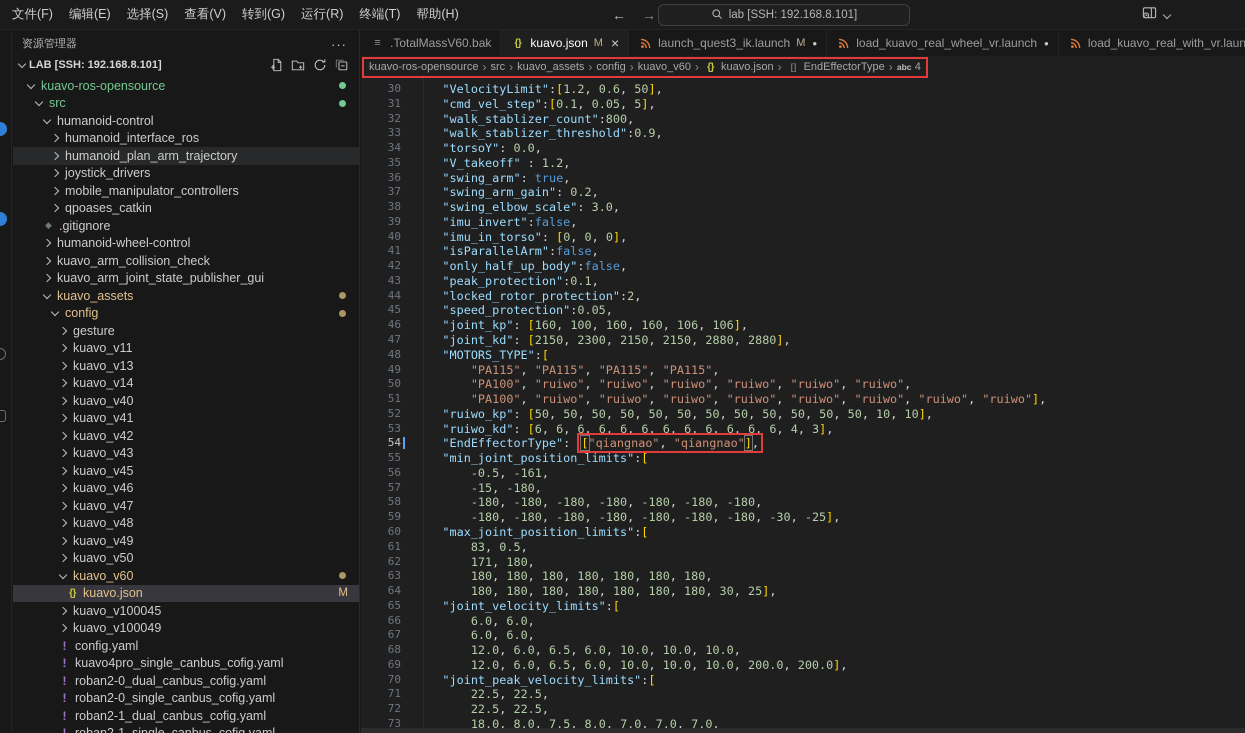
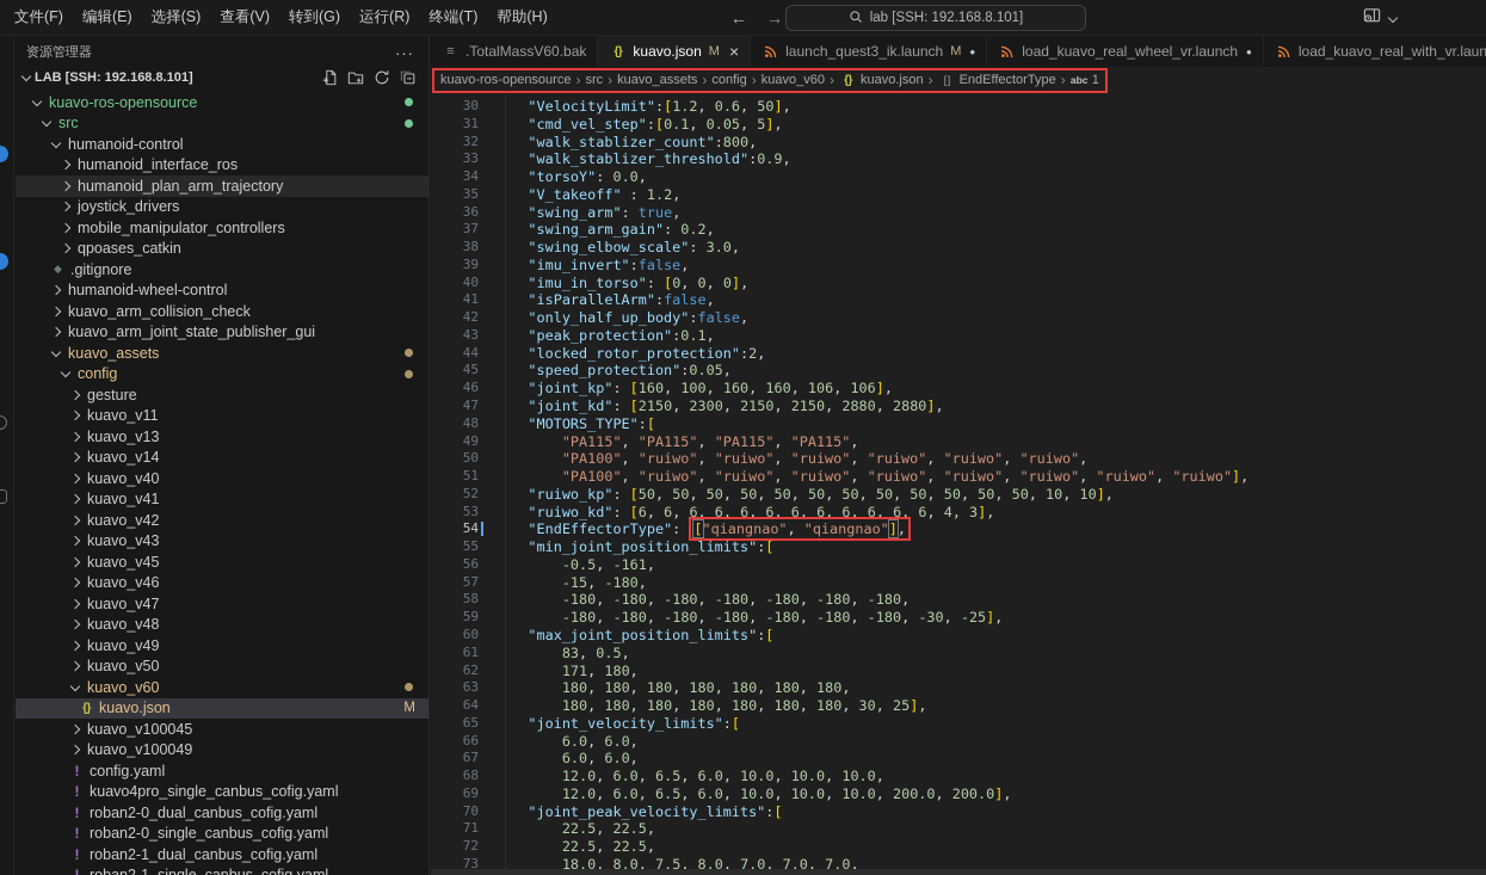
  文件(F)
  编辑(E)
  选择(S)
  查看(V)
  转到(G)
  运行(R)
  终端(T)
  帮助(H)
  ←
  →
  lab [SSH: 192.168.8.101]
  资源管理器
  ···
  LAB [SSH: 192.168.8.101]
  kuavo-ros-opensource
  src
  humanoid-control
  humanoid_interface_ros
  humanoid_plan_arm_trajectory
  joystick_drivers
  mobile_manipulator_controllers
  qpoases_catkin
  ◆
  .gitignore
  humanoid-wheel-control
  kuavo_arm_collision_check
  kuavo_arm_joint_state_publisher_gui
  kuavo_assets
  config
  gesture
  kuavo_v11
  kuavo_v13
  kuavo_v14
  kuavo_v40
  kuavo_v41
  kuavo_v42
  kuavo_v43
  kuavo_v45
  kuavo_v46
  kuavo_v47
  kuavo_v48
  kuavo_v49
  kuavo_v50
  kuavo_v60
  {}
  kuavo.json
  M
  kuavo_v100045
  kuavo_v100049
  !
  config.yaml
  !
  kuavo4pro_single_canbus_cofig.yaml
  !
  roban2-0_dual_canbus_cofig.yaml
  !
  roban2-0_single_canbus_cofig.yaml
  !
  roban2-1_dual_canbus_cofig.yaml
  ≡
  .TotalMassV60.bak
  {}
  kuavo.json
  M
  ×
  launch_quest3_ik.launch
  M
  ●
  load_kuavo_real_wheel_vr.launch
  ●
  load_kuavo_real_with_vr.laun
  kuavo-ros-opensource
  ›
  src
  ›
  kuavo_assets
  ›
  config
  ›
  kuavo_v60
  ›
  {}
  kuavo.json
  ›
  [ ]
  EndEffectorType
  ›
  abc
- 4
+ 1
  30
  "VelocityLimit":[1.2, 0.6, 50],
  31
  "cmd_vel_step":[0.1, 0.05, 5],
  32
  "walk_stablizer_count":800,
  33
  "walk_stablizer_threshold":0.9,
  34
  "torsoY": 0.0,
  35
  "V_takeoff" : 1.2,
  36
  "swing_arm": true,
  37
  "swing_arm_gain": 0.2,
  38
  "swing_elbow_scale": 3.0,
  39
  "imu_invert":false,
  40
  "imu_in_torso": [0, 0, 0],
  41
  "isParallelArm":false,
  42
  "only_half_up_body":false,
  43
  "peak_protection":0.1,
  44
  "locked_rotor_protection":2,
  45
  "speed_protection":0.05,
  46
  "joint_kp": [160, 100, 160, 160, 106, 106],
  47
  "joint_kd": [2150, 2300, 2150, 2150, 2880, 2880],
  48
  "MOTORS_TYPE":[
  49
  "PA115", "PA115", "PA115", "PA115",
  50
  "PA100", "ruiwo", "ruiwo", "ruiwo", "ruiwo", "ruiwo", "ruiwo",
  51
  "PA100", "ruiwo", "ruiwo", "ruiwo", "ruiwo", "ruiwo", "ruiwo", "ruiwo", "ruiwo"],
  52
  "ruiwo_kp": [50, 50, 50, 50, 50, 50, 50, 50, 50, 50, 50, 50, 10, 10],
  53
  "ruiwo_kd": [6, 6, 6, 6, 6, 6, 6, 6, 6, 6, 6, 6, 4, 3],
  54
  "EndEffectorType": ["qiangnao", "qiangnao"],
  55
  "min_joint_position_limits":[
  56
  -0.5, -161,
  57
  -15, -180,
  58
  -180, -180, -180, -180, -180, -180, -180,
  59
  -180, -180, -180, -180, -180, -180, -180, -30, -25],
  60
  "max_joint_position_limits":[
  61
  83, 0.5,
  62
  171, 180,
  63
  180, 180, 180, 180, 180, 180, 180,
  64
  180, 180, 180, 180, 180, 180, 180, 30, 25],
  65
  "joint_velocity_limits":[
  66
  6.0, 6.0,
  67
  6.0, 6.0,
  68
  12.0, 6.0, 6.5, 6.0, 10.0, 10.0, 10.0,
  69
  12.0, 6.0, 6.5, 6.0, 10.0, 10.0, 10.0, 200.0, 200.0],
  70
  "joint_peak_velocity_limits":[
  71
  22.5, 22.5,
  72
  22.5, 22.5,
  73
  18.0, 8.0, 7.5, 8.0, 7.0, 7.0, 7.0,
